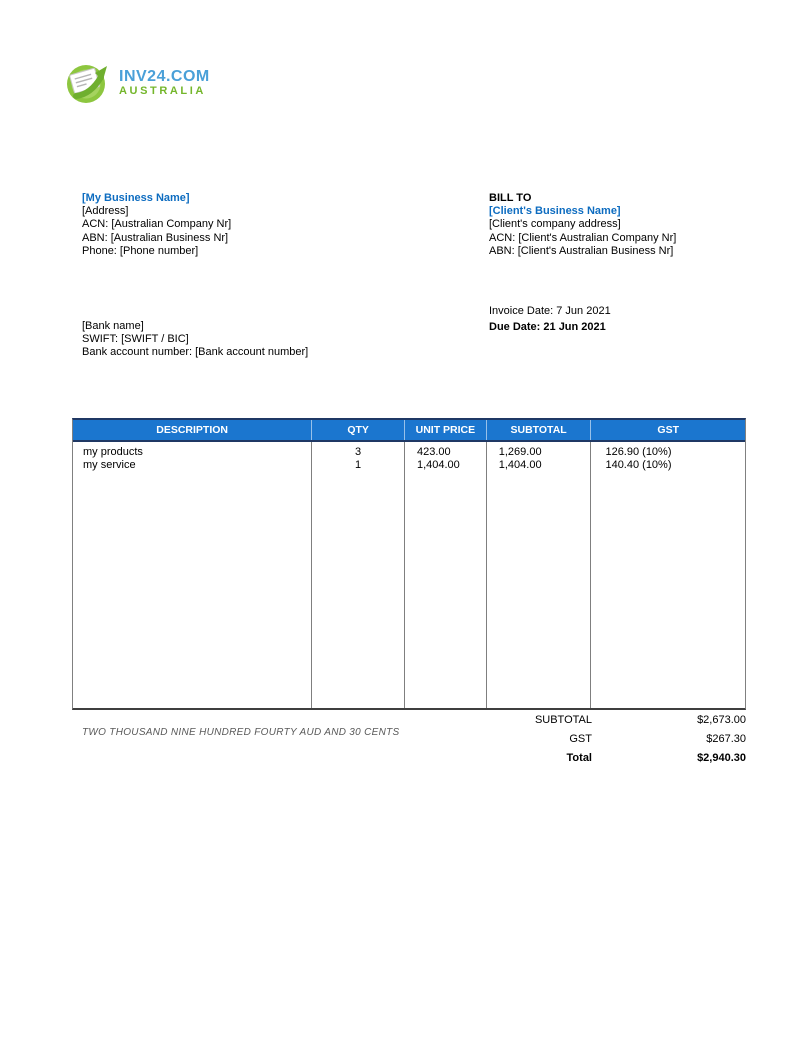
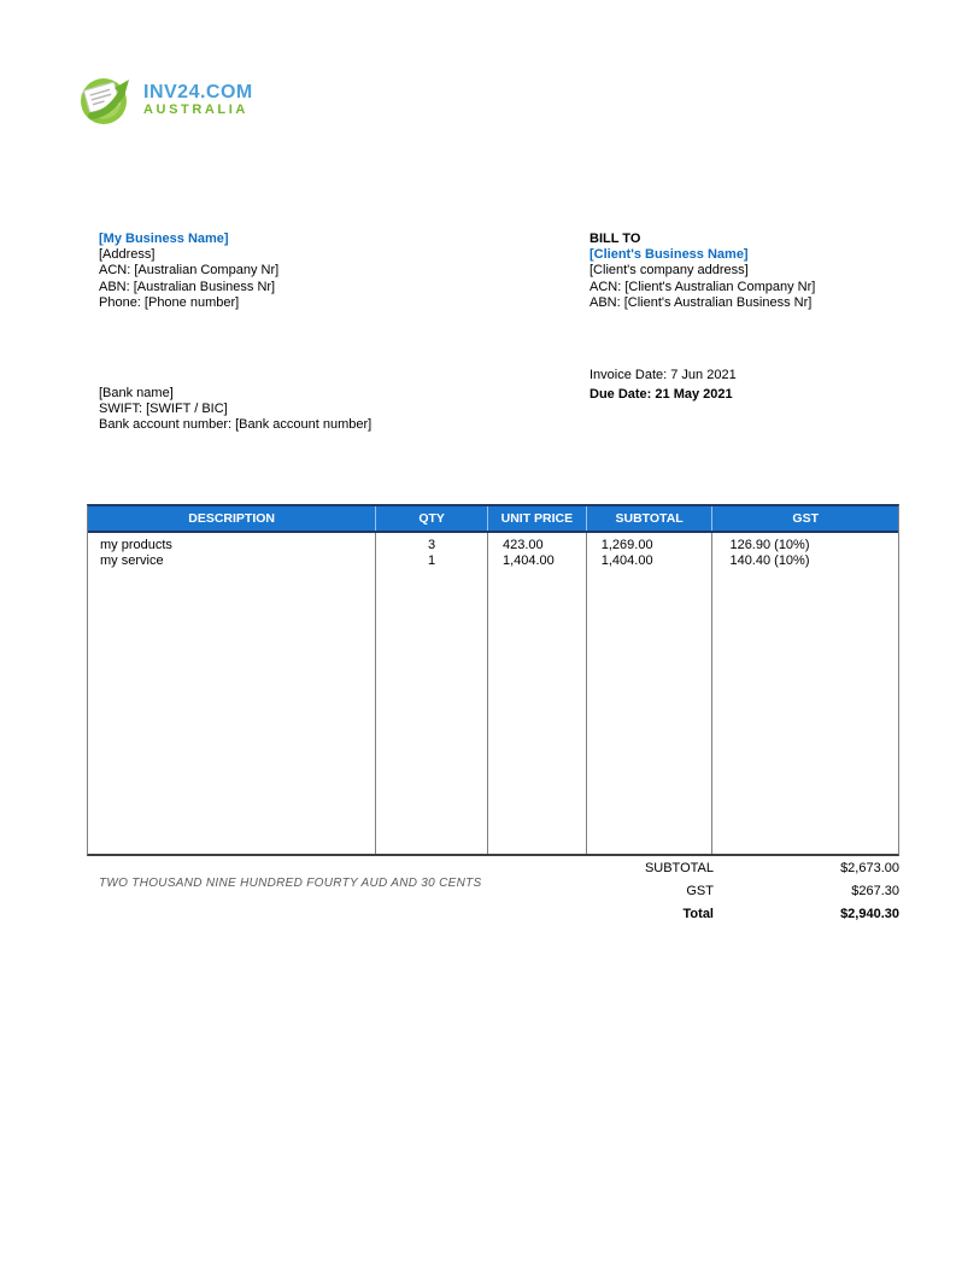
  INV24.COM
  AUSTRALIA
  [My Business Name]
  [Address]
  ACN: [Australian Company Nr]
  ABN: [Australian Business Nr]
  Phone: [Phone number]
  BILL TO
  [Client's Business Name]
  [Client's company address]
  ACN: [Client's Australian Company Nr]
  ABN: [Client's Australian Business Nr]
  Invoice Date: 7 Jun 2021
- Due Date: 21 Jun 2021
+ Due Date: 21 May 2021
  [Bank name]
  SWIFT: [SWIFT / BIC]
  Bank account number: [Bank account number]
  DESCRIPTION
  QTY
  UNIT PRICE
  SUBTOTAL
  GST
  my products
  my service
  3
  1
  423.00
  1,404.00
  1,269.00
  1,404.00
  126.90 (10%)
  140.40 (10%)
  SUBTOTAL
  $2,673.00
  GST
  $267.30
  Total
  $2,940.30
  TWO THOUSAND NINE HUNDRED FOURTY AUD AND 30 CENTS
